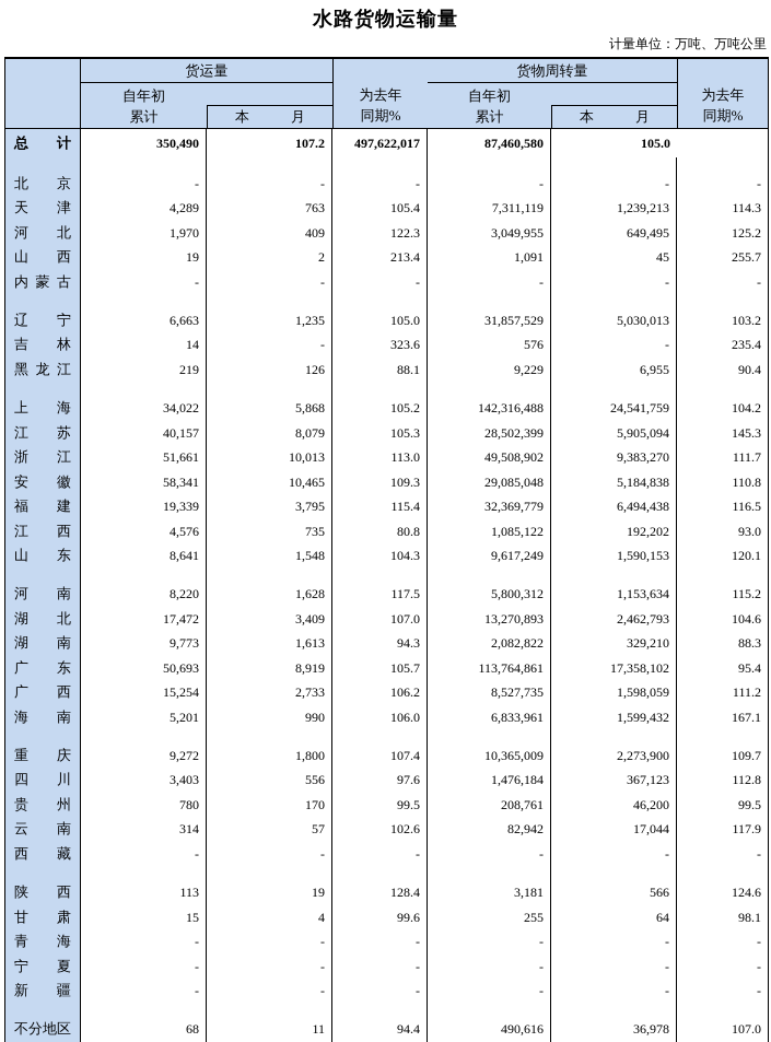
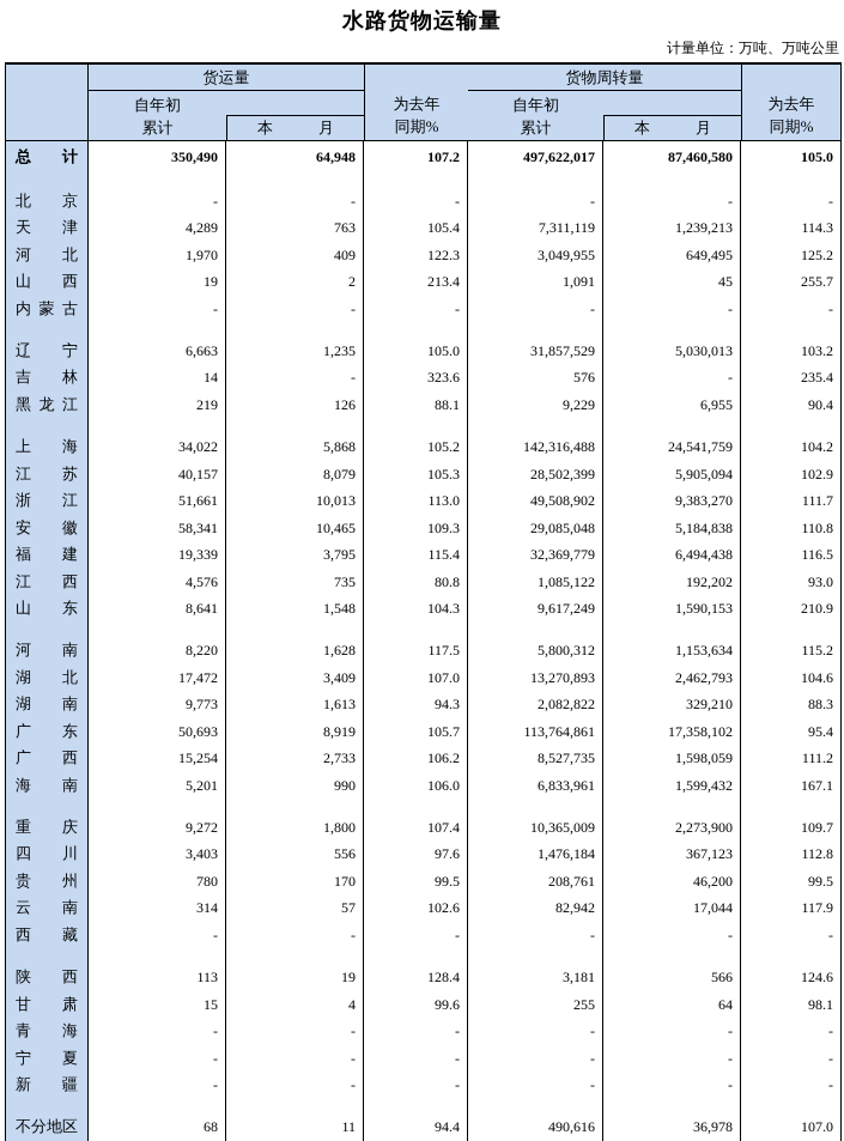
  水路货物运输量
  计量单位：万吨、万吨公里
  货运量
  为去年
  同期%
  货物周转量
  为去年
  同期%
  自年初
  累计
  本 月
  自年初
  累计
  本 月
  总计
  350,490
+ 64,948
  107.2
  497,622,017
  87,460,580
  105.0
  北京
  -
  -
  -
  -
  -
  -
  天津
  4,289
  763
  105.4
  7,311,119
  1,239,213
  114.3
  河北
  1,970
  409
  122.3
  3,049,955
  649,495
  125.2
  山西
  19
  2
  213.4
  1,091
  45
  255.7
  内蒙古
  -
  -
  -
  -
  -
  -
  辽宁
  6,663
  1,235
  105.0
  31,857,529
  5,030,013
  103.2
  吉林
  14
  -
  323.6
  576
  -
  235.4
  黑龙江
  219
  126
  88.1
  9,229
  6,955
  90.4
  上海
  34,022
  5,868
  105.2
  142,316,488
  24,541,759
  104.2
  江苏
  40,157
  8,079
  105.3
  28,502,399
  5,905,094
- 145.3
+ 102.9
  浙江
  51,661
  10,013
  113.0
  49,508,902
  9,383,270
  111.7
  安徽
  58,341
  10,465
  109.3
  29,085,048
  5,184,838
  110.8
  福建
  19,339
  3,795
  115.4
  32,369,779
  6,494,438
  116.5
  江西
  4,576
  735
  80.8
  1,085,122
  192,202
  93.0
  山东
  8,641
  1,548
  104.3
  9,617,249
  1,590,153
- 120.1
+ 210.9
  河南
  8,220
  1,628
  117.5
  5,800,312
  1,153,634
  115.2
  湖北
  17,472
  3,409
  107.0
  13,270,893
  2,462,793
  104.6
  湖南
  9,773
  1,613
  94.3
  2,082,822
  329,210
  88.3
  广东
  50,693
  8,919
  105.7
  113,764,861
  17,358,102
  95.4
  广西
  15,254
  2,733
  106.2
  8,527,735
  1,598,059
  111.2
  海南
  5,201
  990
  106.0
  6,833,961
  1,599,432
  167.1
  重庆
  9,272
  1,800
  107.4
  10,365,009
  2,273,900
  109.7
  四川
  3,403
  556
  97.6
  1,476,184
  367,123
  112.8
  贵州
  780
  170
  99.5
  208,761
  46,200
  99.5
  云南
  314
  57
  102.6
  82,942
  17,044
  117.9
  西藏
  -
  -
  -
  -
  -
  -
  陕西
  113
  19
  128.4
  3,181
  566
  124.6
  甘肃
  15
  4
  99.6
  255
  64
  98.1
  青海
  -
  -
  -
  -
  -
  -
  宁夏
  -
  -
  -
  -
  -
  -
  新疆
  -
  -
  -
  -
  -
  -
  不分地区
  68
  11
  94.4
  490,616
  36,978
  107.0
